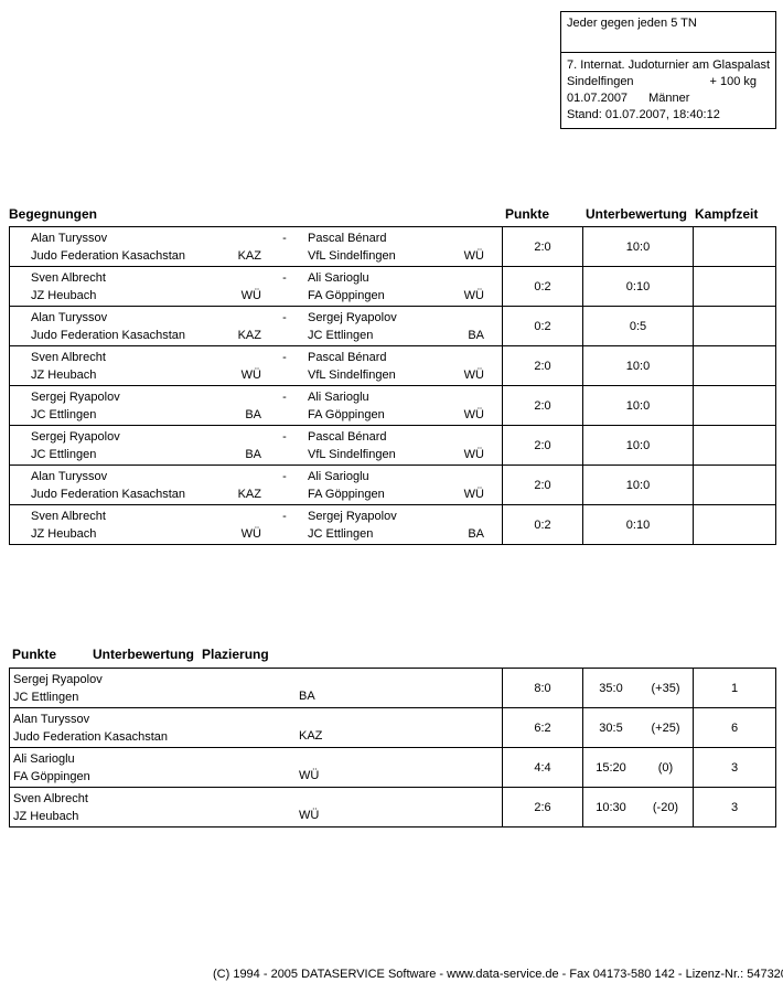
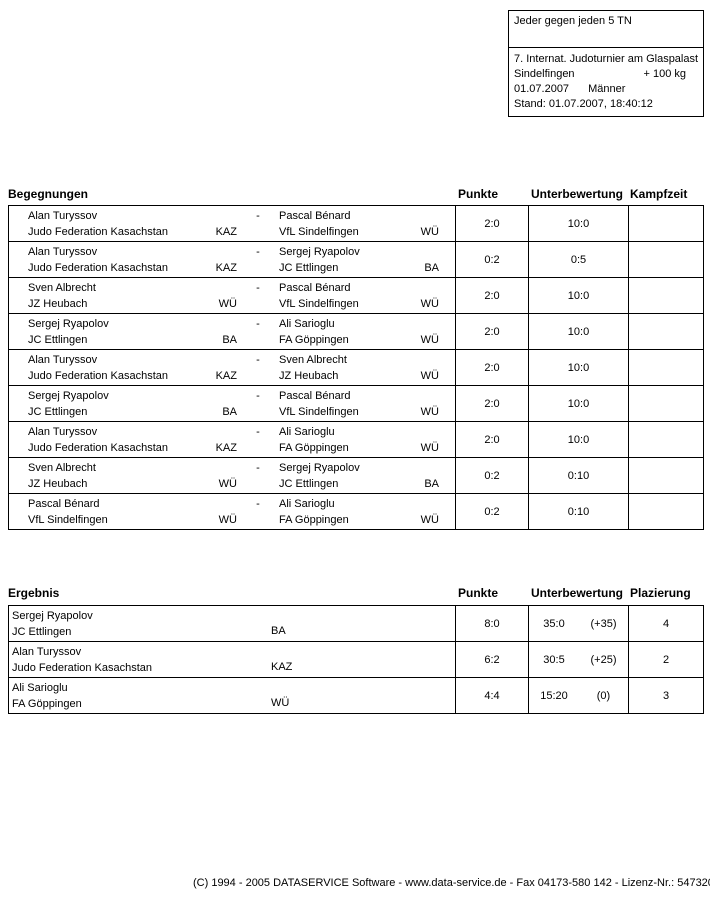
  Jeder gegen jeden 5 TN
  7. Internat. Judoturnier am Glaspalast
  Sindelfingen
  + 100 kg
  01.07.2007 Männer
  Stand: 01.07.2007, 18:40:12
  Begegnungen
  Punkte
  Unterbewertung
  Kampfzeit
  Alan Turyssov Judo Federation Kasachstan KAZ - Pascal Bénard VfL Sindelfingen WÜ	2:0	10:0
- Sven Albrecht JZ Heubach WÜ - Ali Sarioglu FA Göppingen WÜ	0:2	0:10
  Alan Turyssov Judo Federation Kasachstan KAZ - Sergej Ryapolov JC Ettlingen BA	0:2	0:5
  Sven Albrecht JZ Heubach WÜ - Pascal Bénard VfL Sindelfingen WÜ	2:0	10:0
  Sergej Ryapolov JC Ettlingen BA - Ali Sarioglu FA Göppingen WÜ	2:0	10:0
+ Alan Turyssov Judo Federation Kasachstan KAZ - Sven Albrecht JZ Heubach WÜ	2:0	10:0
  Sergej Ryapolov JC Ettlingen BA - Pascal Bénard VfL Sindelfingen WÜ	2:0	10:0
  Alan Turyssov Judo Federation Kasachstan KAZ - Ali Sarioglu FA Göppingen WÜ	2:0	10:0
  Sven Albrecht JZ Heubach WÜ - Sergej Ryapolov JC Ettlingen BA	0:2	0:10
+ Pascal Bénard VfL Sindelfingen WÜ - Ali Sarioglu FA Göppingen WÜ	0:2	0:10
+ Ergebnis
  Punkte
  Unterbewertung
  Plazierung
- Sergej Ryapolov JC Ettlingen BA	8:0	35:0 (+35)	1
+ Sergej Ryapolov JC Ettlingen BA	8:0	35:0 (+35)	4
- Alan Turyssov Judo Federation Kasachstan KAZ	6:2	30:5 (+25)	6
+ Alan Turyssov Judo Federation Kasachstan KAZ	6:2	30:5 (+25)	2
  Ali Sarioglu FA Göppingen WÜ	4:4	15:20 (0)	3
- Sven Albrecht JZ Heubach WÜ	2:6	10:30 (-20)	3
  (C) 1994 - 2005 DATASERVICE Software - www.data-service.de - Fax 04173-580 142 - Lizenz-Nr.: 54732
